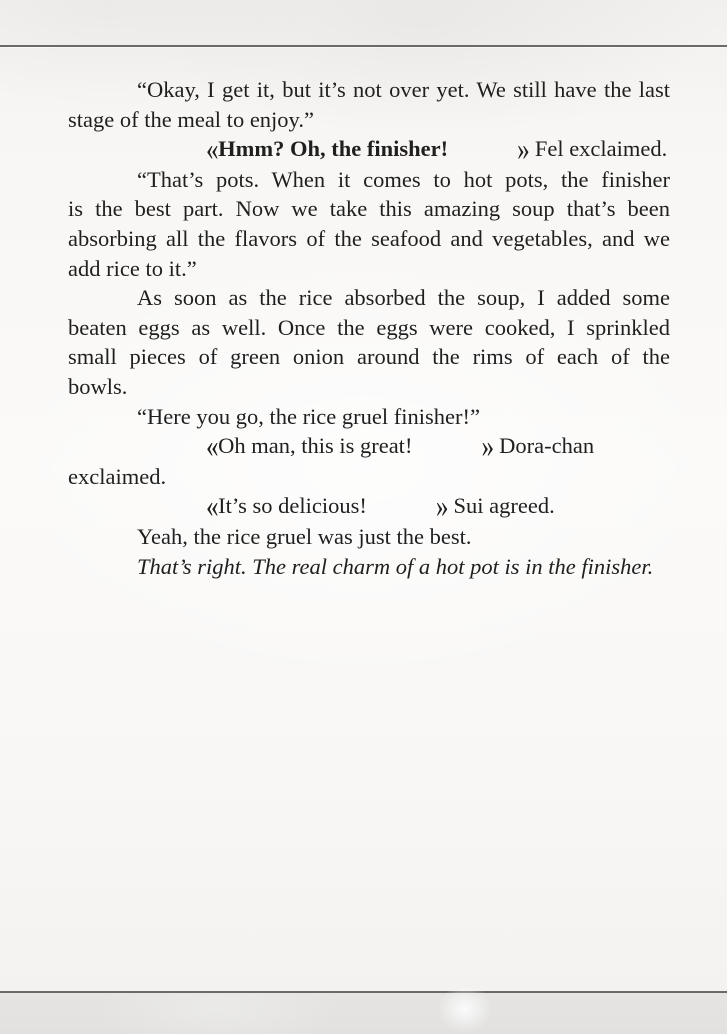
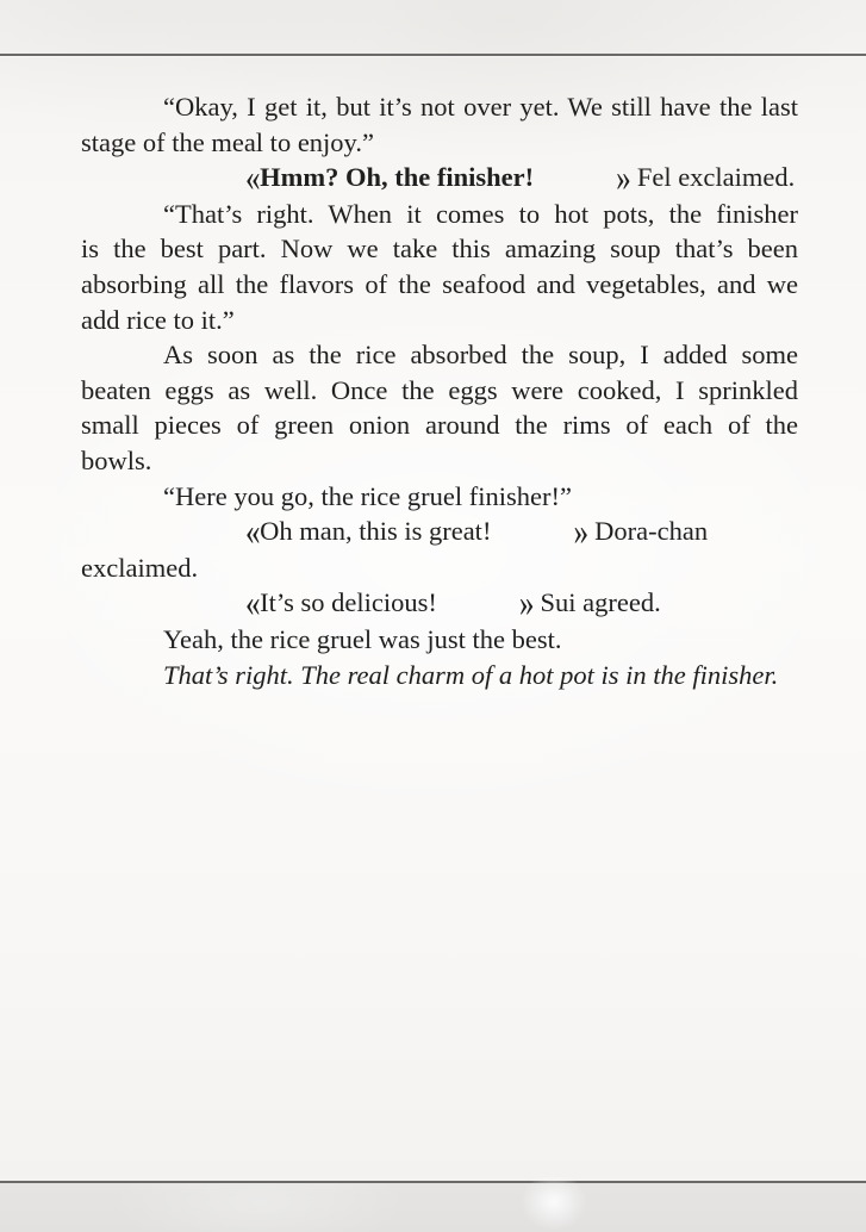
  “Okay, I get it, but it’s not over yet. We still have the last
  stage of the meal to enjoy.”
  «Hmm? Oh, the finisher! » Fel exclaimed.
- “That’s pots. When it comes to hot pots, the finisher
+ “That’s right. When it comes to hot pots, the finisher
  is the best part. Now we take this amazing soup that’s been
  absorbing all the flavors of the seafood and vegetables, and we
  add rice to it.”
  As soon as the rice absorbed the soup, I added some
  beaten eggs as well. Once the eggs were cooked, I sprinkled
  small pieces of green onion around the rims of each of the
  bowls.
  “Here you go, the rice gruel finisher!”
  «Oh man, this is great! » Dora-chan exclaimed.
  «It’s so delicious! » Sui agreed.
  Yeah, the rice gruel was just the best.
  That’s right. The real charm of a hot pot is in the finisher.
